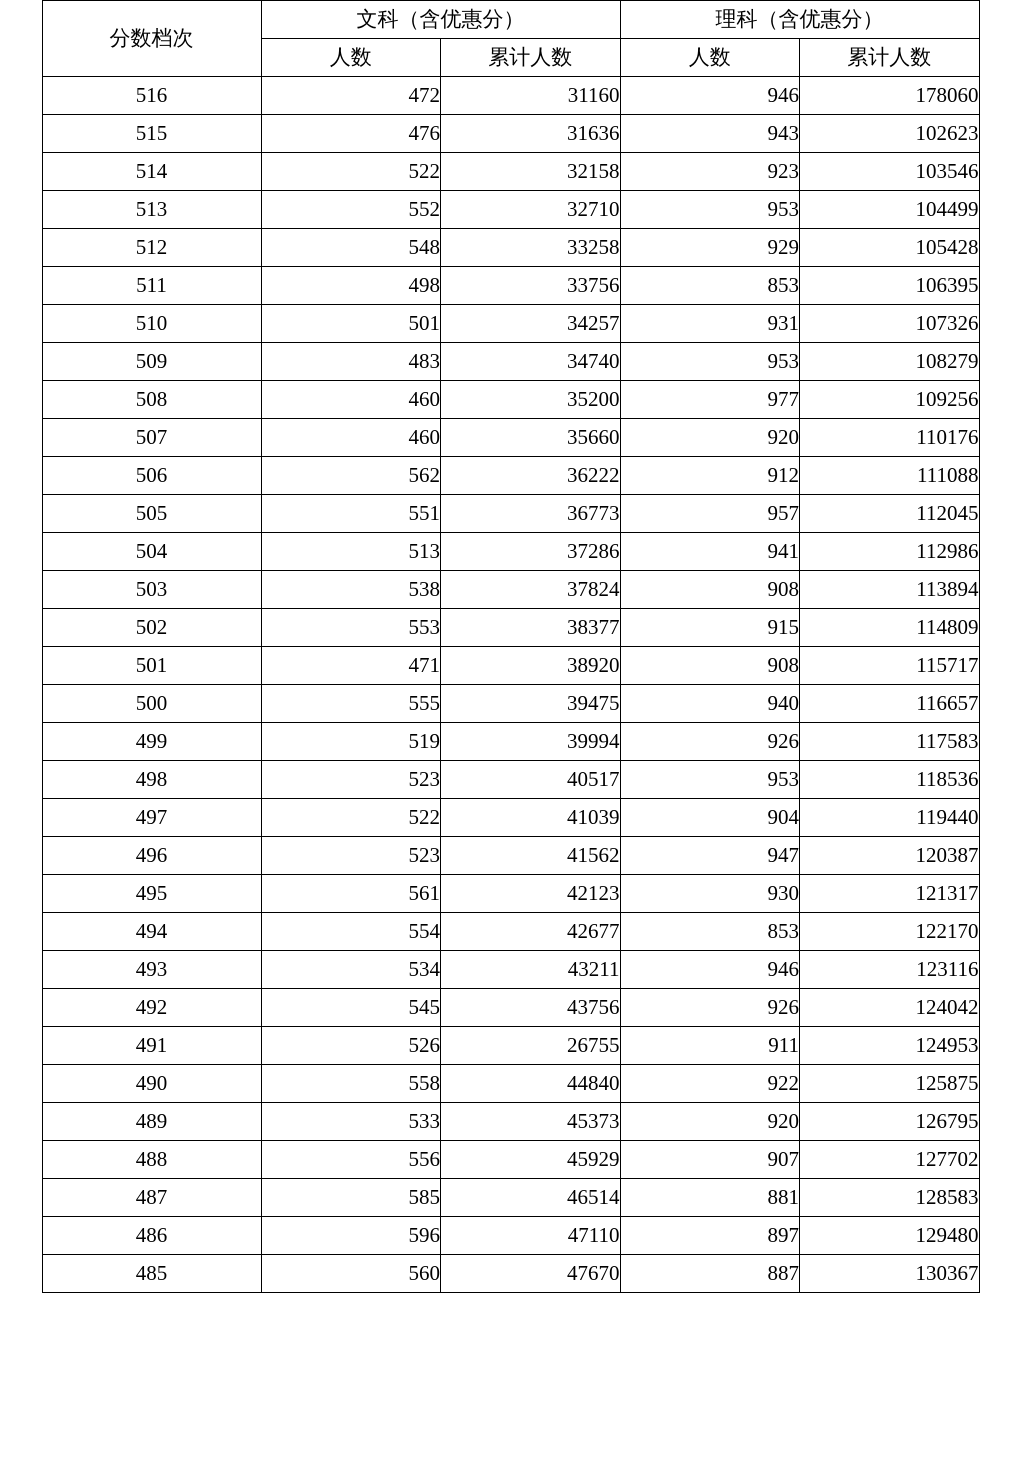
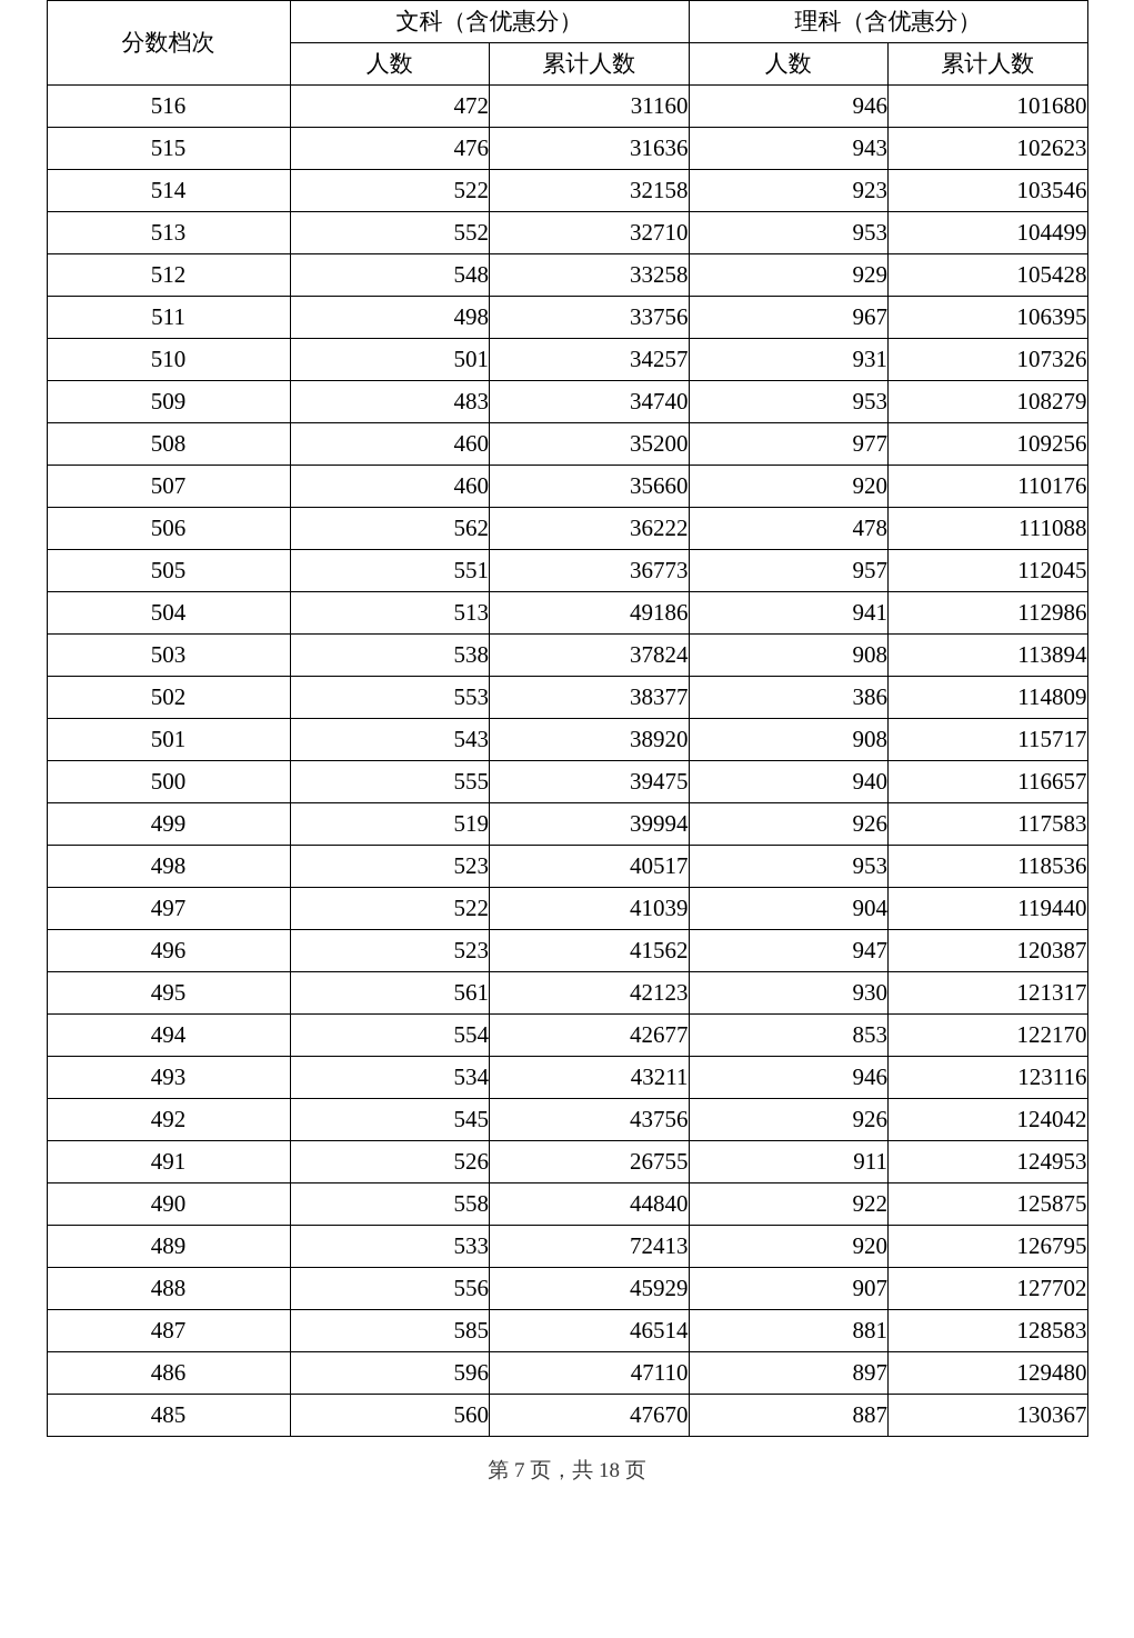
  分数档次	文科（含优惠分）	理科（含优惠分）
  人数	累计人数	人数	累计人数
- 516	472	31160	946	178060
+ 516	472	31160	946	101680
  515	476	31636	943	102623
  514	522	32158	923	103546
  513	552	32710	953	104499
  512	548	33258	929	105428
- 511	498	33756	853	106395
+ 511	498	33756	967	106395
  510	501	34257	931	107326
  509	483	34740	953	108279
  508	460	35200	977	109256
  507	460	35660	920	110176
- 506	562	36222	912	111088
+ 506	562	36222	478	111088
  505	551	36773	957	112045
- 504	513	37286	941	112986
+ 504	513	49186	941	112986
  503	538	37824	908	113894
- 502	553	38377	915	114809
+ 502	553	38377	386	114809
- 501	471	38920	908	115717
+ 501	543	38920	908	115717
  500	555	39475	940	116657
  499	519	39994	926	117583
  498	523	40517	953	118536
  497	522	41039	904	119440
  496	523	41562	947	120387
  495	561	42123	930	121317
  494	554	42677	853	122170
  493	534	43211	946	123116
  492	545	43756	926	124042
  491	526	26755	911	124953
  490	558	44840	922	125875
- 489	533	45373	920	126795
+ 489	533	72413	920	126795
  488	556	45929	907	127702
  487	585	46514	881	128583
  486	596	47110	897	129480
  485	560	47670	887	130367
+ 第 7 页，共 18 页
